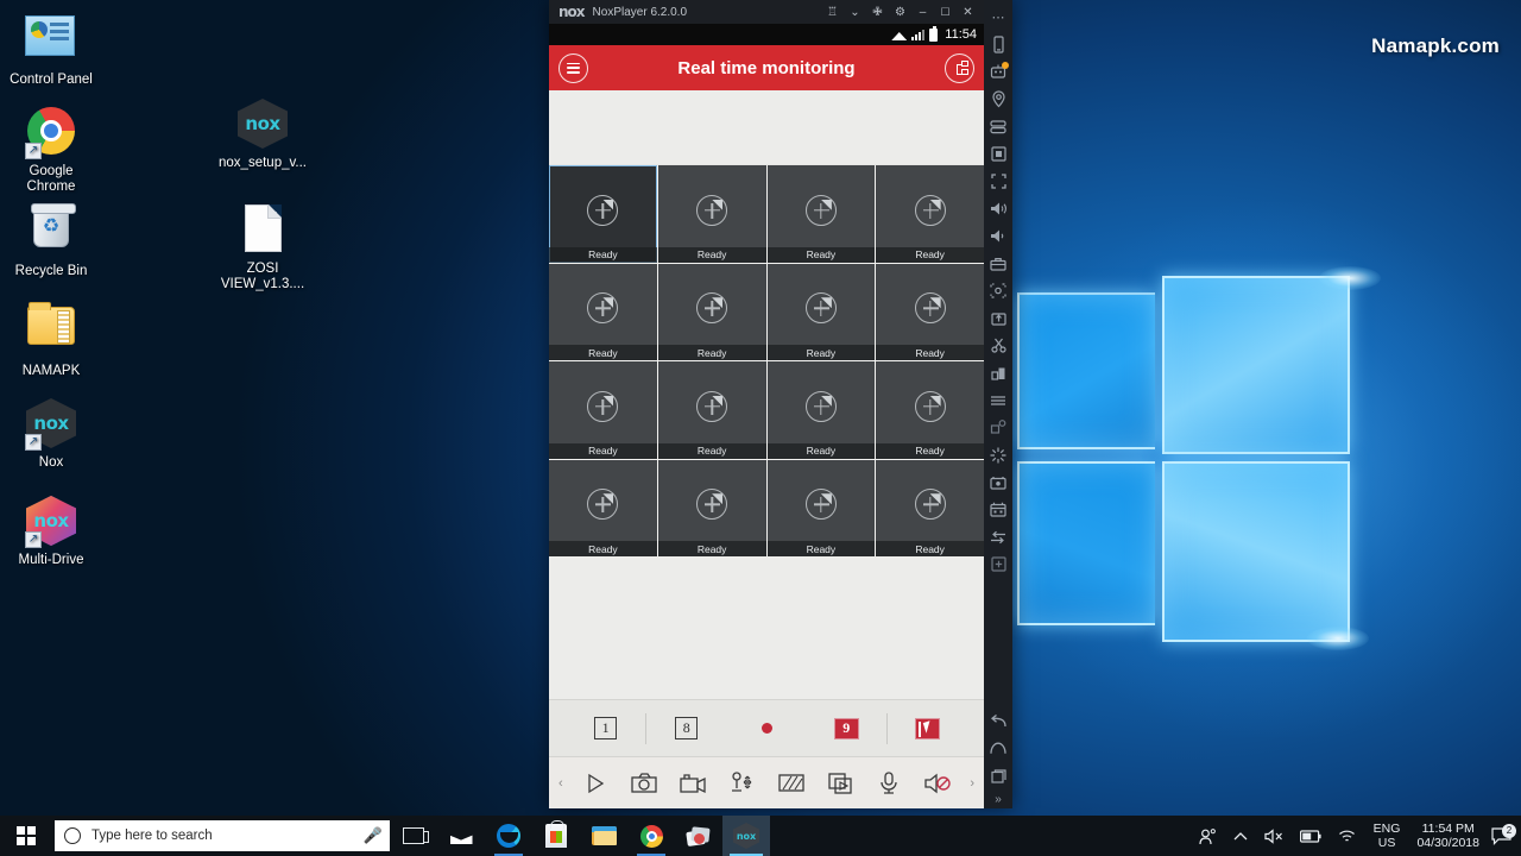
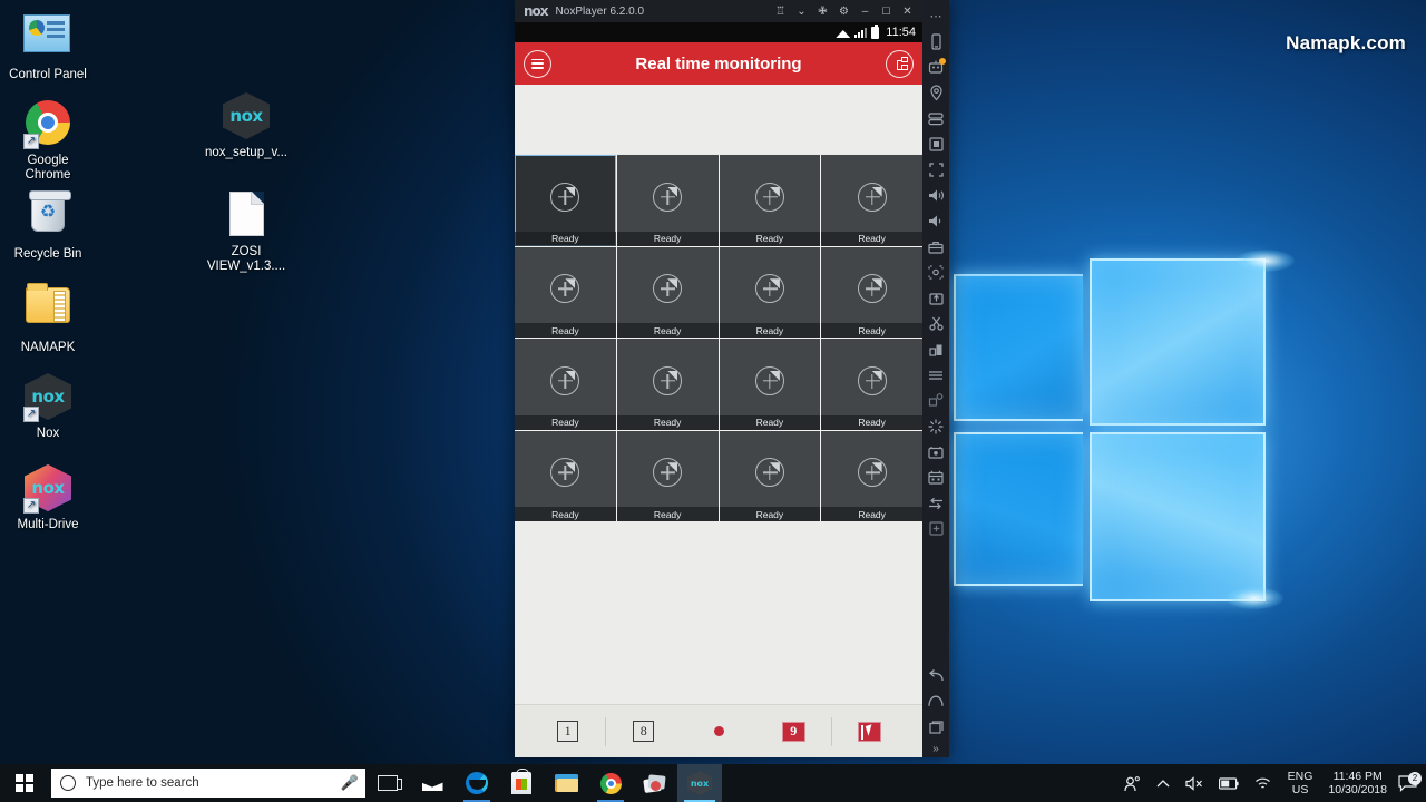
  Control Panel
  ↗
  Google
  Chrome
  Recycle Bin
  NAMAPK
  nox
  ↗
  Nox
  nox
  ↗
  Multi-Drive
  nox
  nox_setup_v...
  ZOSI
  VIEW_v1.3....
  Namapk.com
  nox
  NoxPlayer 6.2.0.0
  ♖
  ⌄
  ✙
  ⚙
  –
  ☐
  ✕
  11:54
  Real time monitoring
  Ready
  Ready
  Ready
  Ready
  Ready
  Ready
  Ready
  Ready
  Ready
  Ready
  Ready
  Ready
  Ready
  Ready
  Ready
  Ready
  1
  8
  9
- ‹
- ›
  ⋯
  »
  Type here to search
  🎤
  nox
  ENG
  US
- 11:54 PM
+ 11:46 PM
- 04/30/2018
+ 10/30/2018
  2
